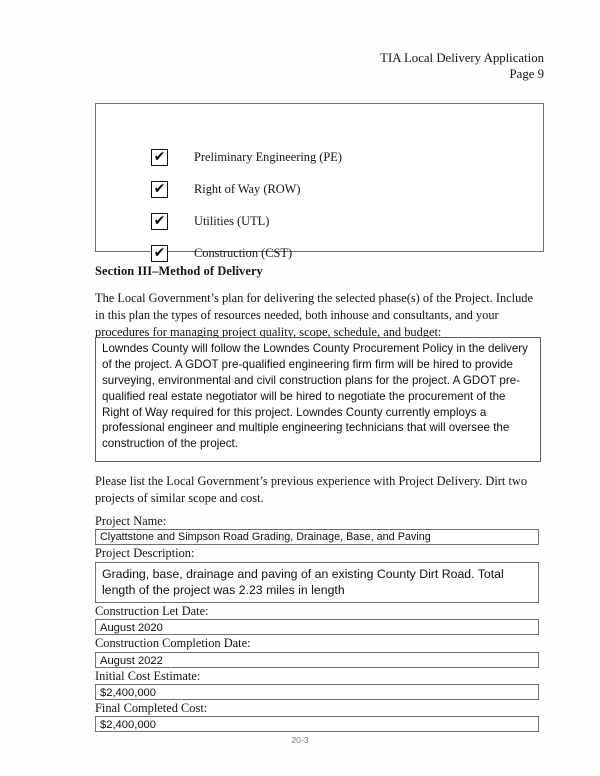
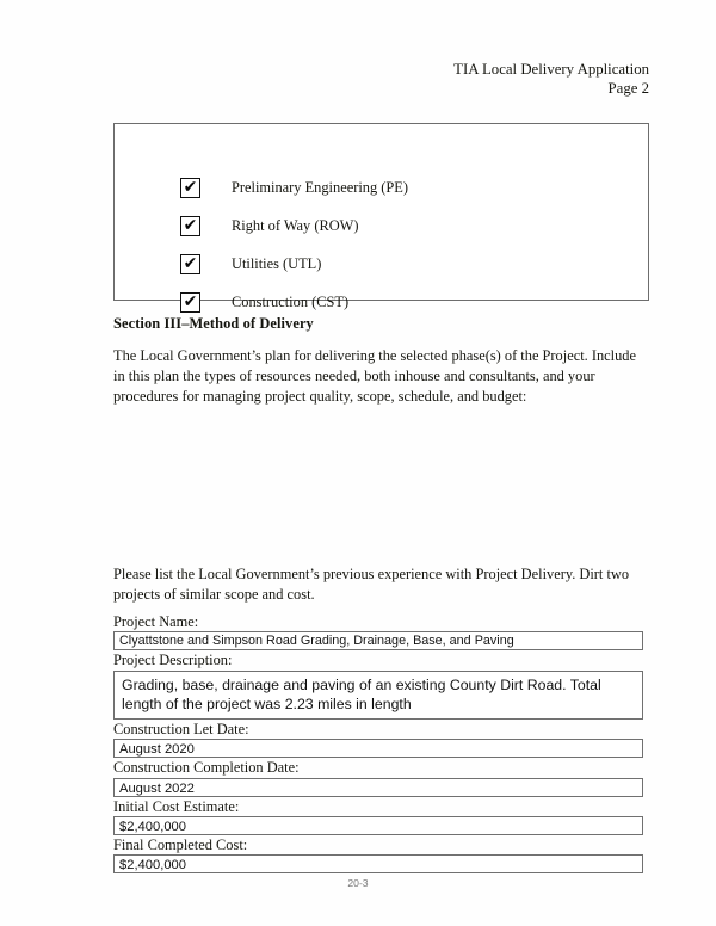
  TIA Local Delivery Application
- Page 9
+ Page 2
  ✔
  Preliminary Engineering (PE)
  ✔
  Right of Way (ROW)
  ✔
  Utilities (UTL)
  ✔
  Construction (CST)
  Section III–Method of Delivery
  The Local Government’s plan for delivering the selected phase(s) of the Project. Include in this plan the types of resources needed, both inhouse and consultants, and your procedures for managing project quality, scope, schedule, and budget:
- Lowndes County will follow the Lowndes County Procurement Policy in the delivery of the project. A GDOT pre-qualified engineering firm firm will be hired to provide surveying, environmental and civil construction plans for the project. A GDOT pre-qualified real estate negotiator will be hired to negotiate the procurement of the Right of Way required for this project. Lowndes County currently employs a professional engineer and multiple engineering technicians that will oversee the construction of the project.
  Please list the Local Government’s previous experience with Project Delivery. Dirt two projects of similar scope and cost.
  Project Name:
  Clyattstone and Simpson Road Grading, Drainage, Base, and Paving
  Project Description:
  Grading, base, drainage and paving of an existing County Dirt Road. Total length of the project was 2.23 miles in length
  Construction Let Date:
  August 2020
  Construction Completion Date:
  August 2022
  Initial Cost Estimate:
  $2,400,000
  Final Completed Cost:
  $2,400,000
  20-3
